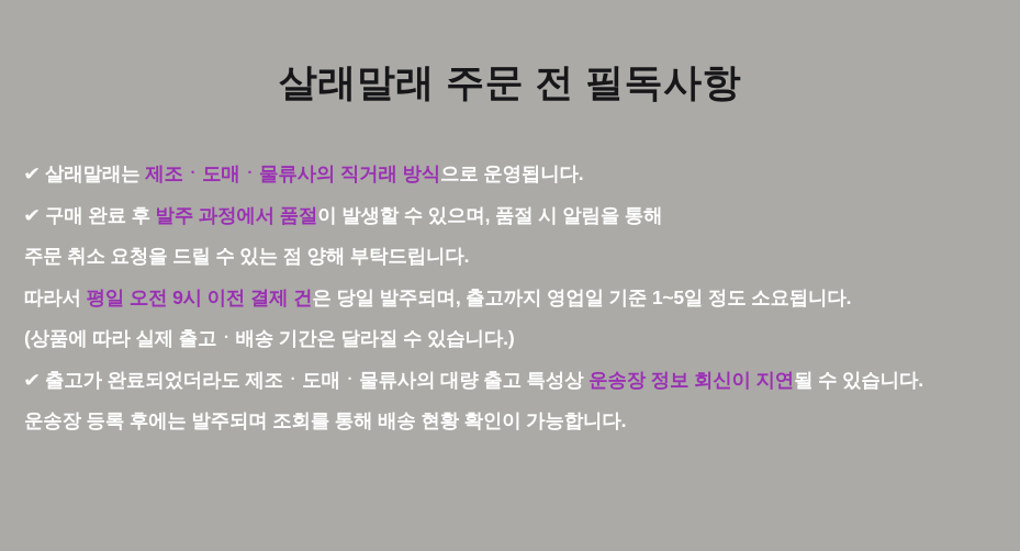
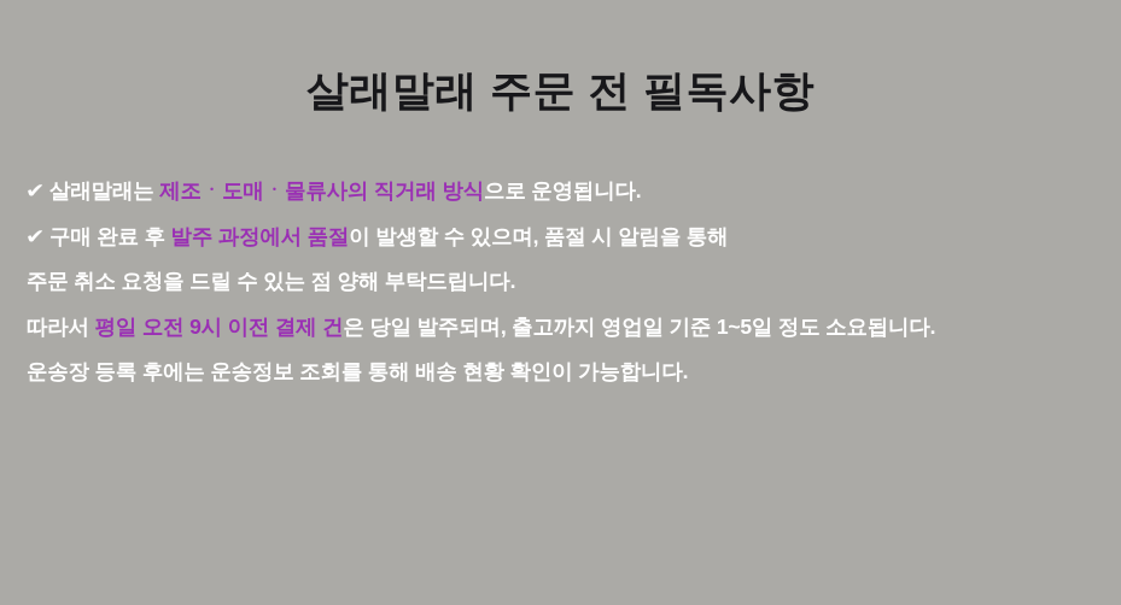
  살래말래 주문 전 필독사항
  ✔ 살래말래는 제조ㆍ도매ㆍ물류사의 직거래 방식으로 운영됩니다.
  ✔ 구매 완료 후 발주 과정에서 품절이 발생할 수 있으며, 품절 시 알림을 통해
  주문 취소 요청을 드릴 수 있는 점 양해 부탁드립니다.
  따라서 평일 오전 9시 이전 결제 건은 당일 발주되며, 출고까지 영업일 기준 1~5일 정도 소요됩니다.
- (상품에 따라 실제 출고ㆍ배송 기간은 달라질 수 있습니다.)
- ✔ 출고가 완료되었더라도 제조ㆍ도매ㆍ물류사의 대량 출고 특성상 운송장 정보 회신이 지연될 수 있습니다.
- 운송장 등록 후에는 발주되며 조회를 통해 배송 현황 확인이 가능합니다.
+ 운송장 등록 후에는 운송정보 조회를 통해 배송 현황 확인이 가능합니다.
